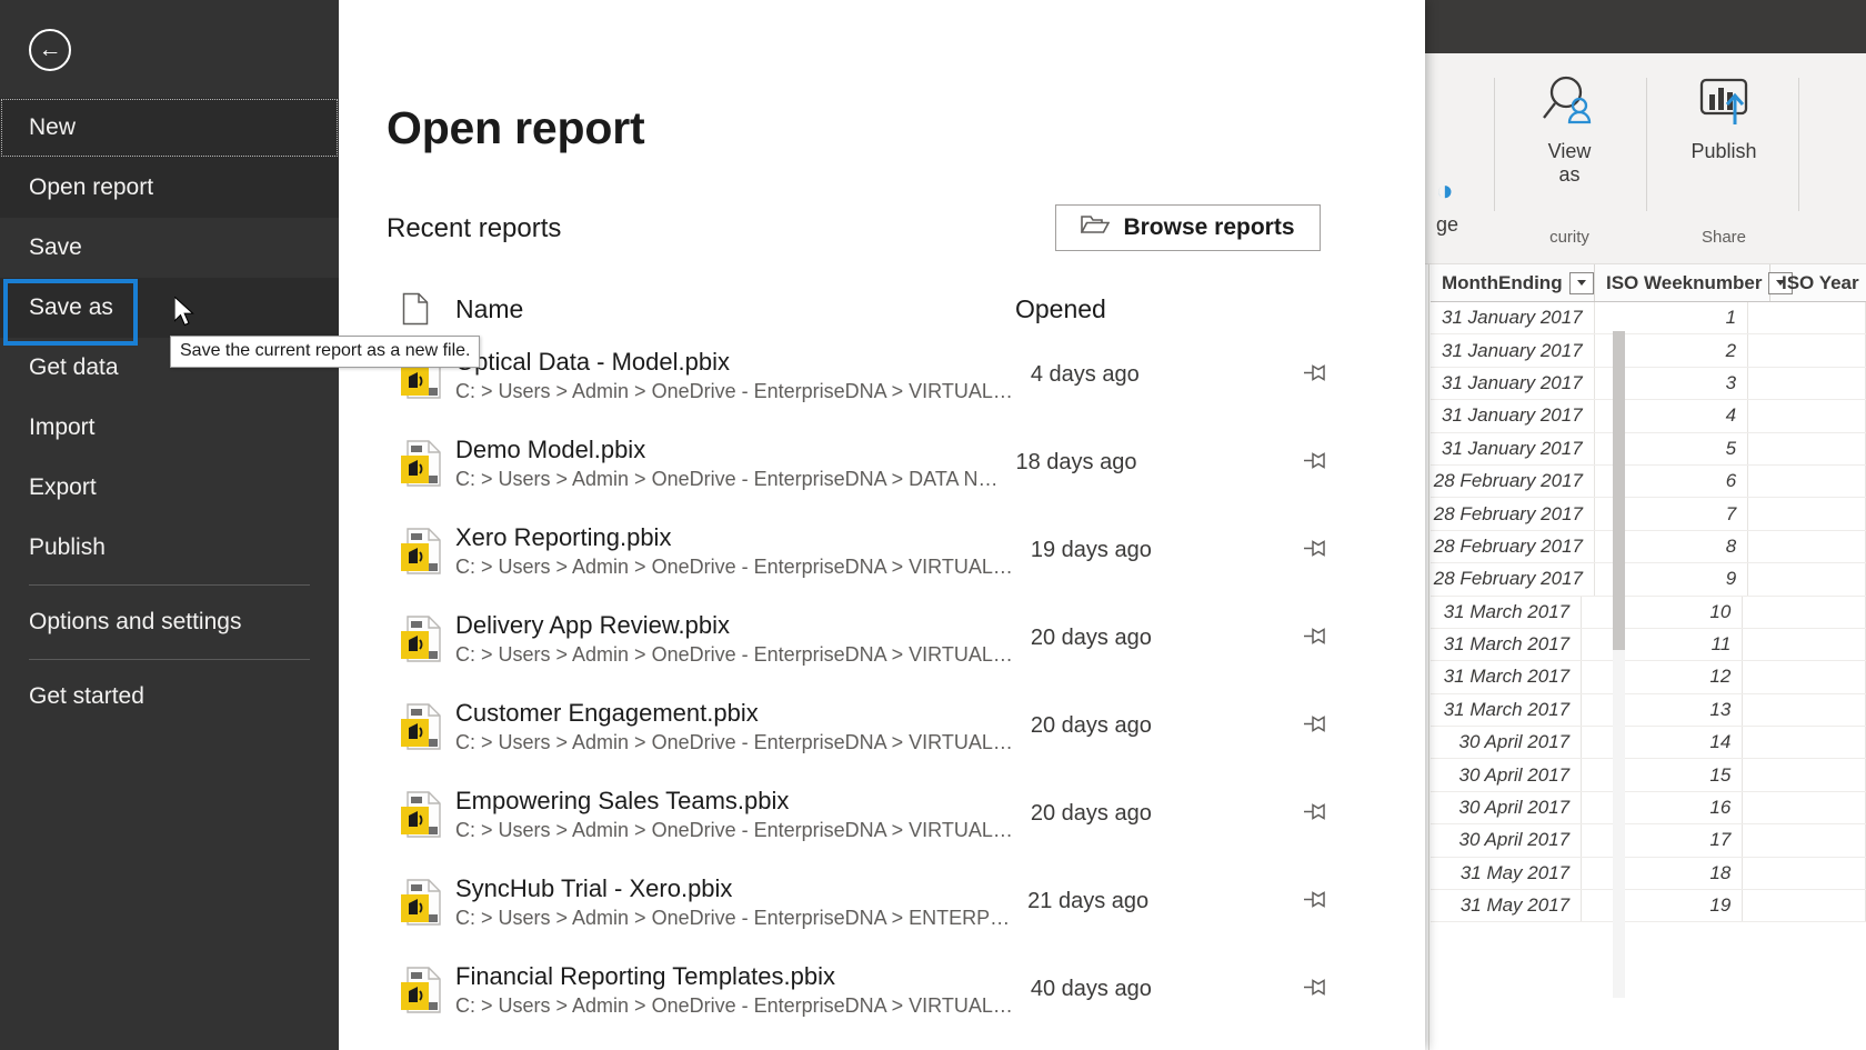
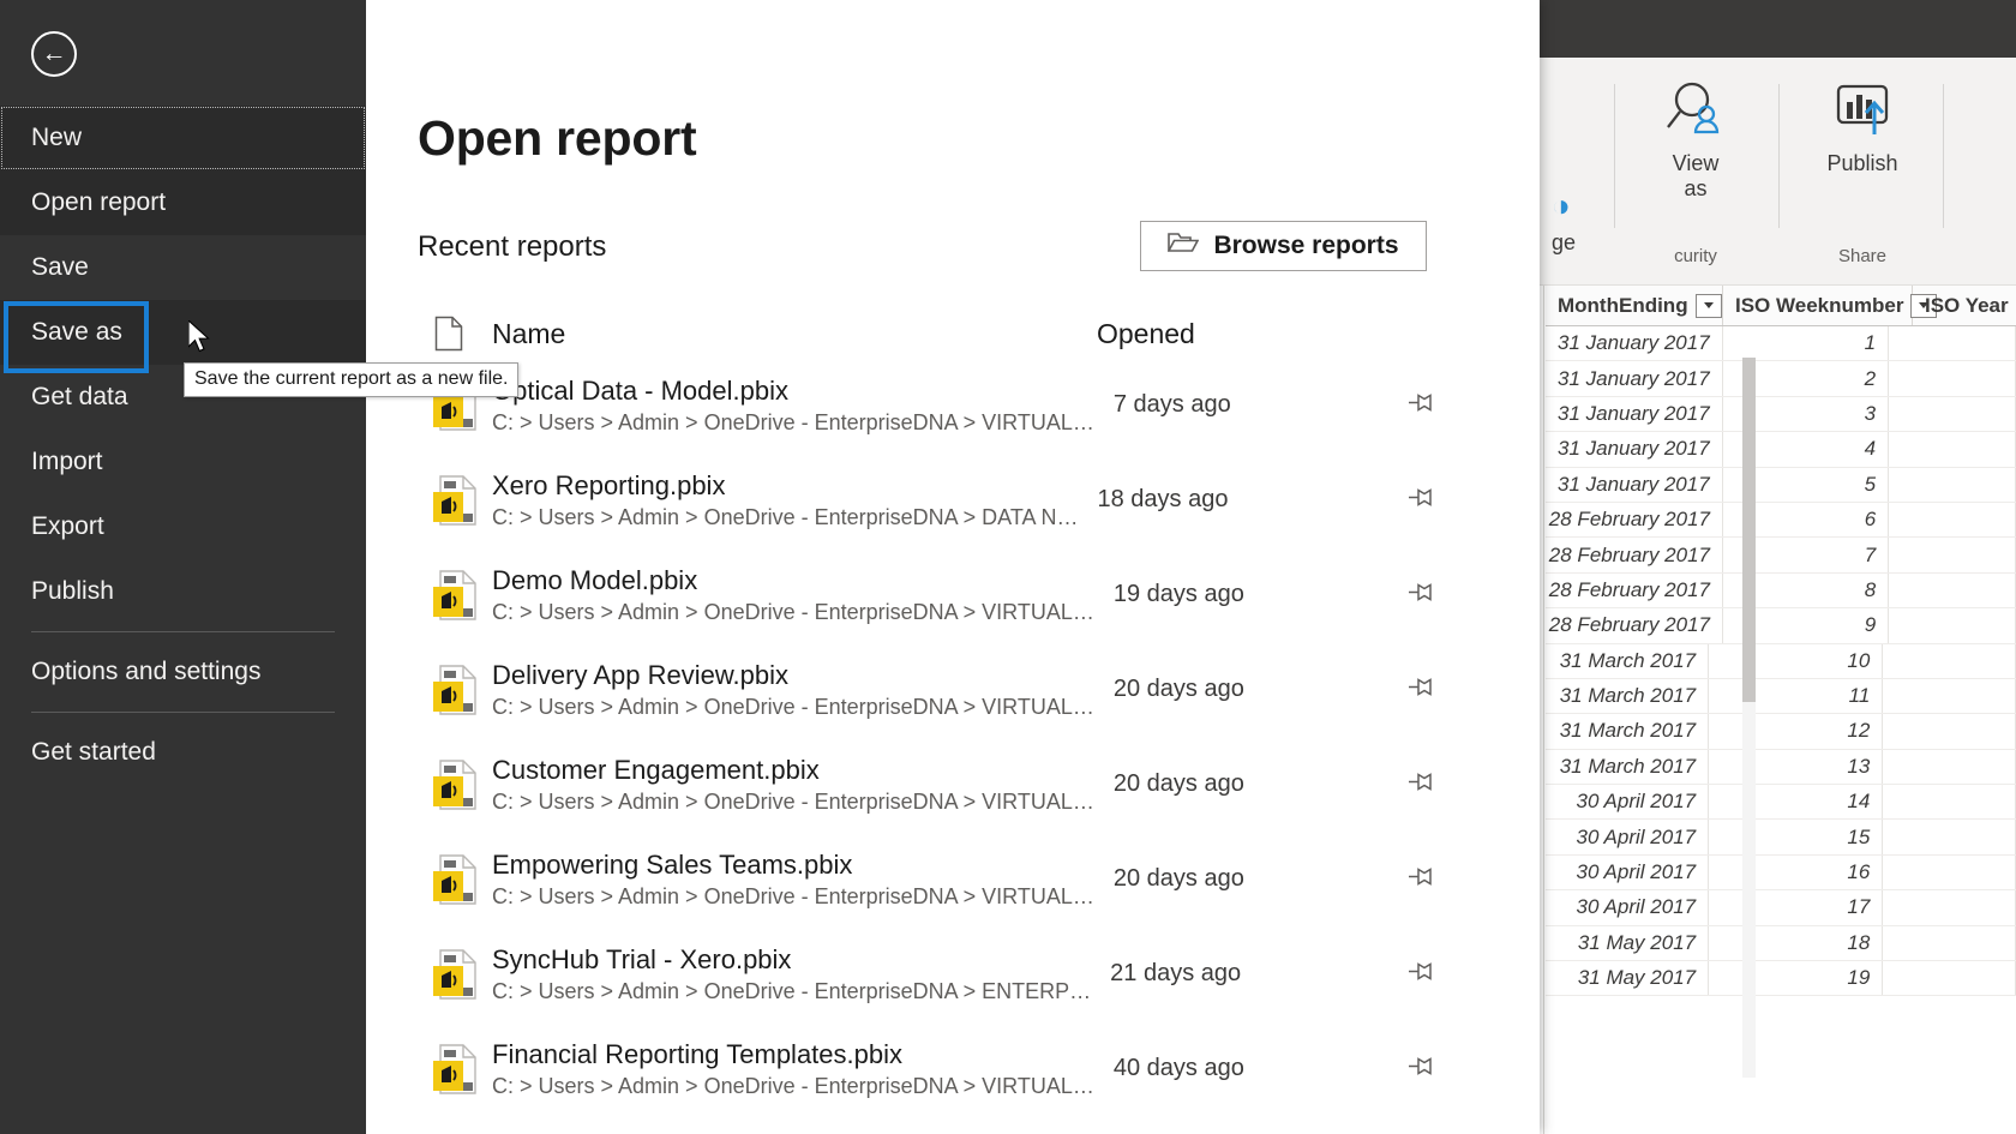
  ◑
  ge
  View
  as
  curity
  Publish
  Share
  MonthEnding
  ISO Weeknumber
  ISO Year
  31 January 2017
  1
  31 January 2017
  2
  31 January 2017
  3
  31 January 2017
  4
  31 January 2017
  5
  28 February 2017
  6
  28 February 2017
  7
  28 February 2017
  8
  28 February 2017
  9
  31 March 2017
  10
  31 March 2017
  11
  31 March 2017
  12
  31 March 2017
  13
  30 April 2017
  14
  30 April 2017
  15
  30 April 2017
  16
  30 April 2017
  17
  31 May 2017
  18
  31 May 2017
  19
  ←
  New
  Open report
  Save
  Save as
  Get data
  Import
  Export
  Publish
  Options and settings
  Get started
  Save the current report as a new file.
  Open report
  Recent reports
  Browse reports
  Name
  Opened
  ptical Data - Model.pbix
  C: > Users > Admin > OneDrive - EnterpriseDNA > VIRTUAL…
- 4 days ago
+ 7 days ago
- Demo Model.pbix
+ Xero Reporting.pbix
  C: > Users > Admin > OneDrive - EnterpriseDNA > DATA N…
  18 days ago
- Xero Reporting.pbix
+ Demo Model.pbix
  C: > Users > Admin > OneDrive - EnterpriseDNA > VIRTUAL…
  19 days ago
  Delivery App Review.pbix
  C: > Users > Admin > OneDrive - EnterpriseDNA > VIRTUAL…
  20 days ago
  Customer Engagement.pbix
  C: > Users > Admin > OneDrive - EnterpriseDNA > VIRTUAL…
  20 days ago
  Empowering Sales Teams.pbix
  C: > Users > Admin > OneDrive - EnterpriseDNA > VIRTUAL…
  20 days ago
  SyncHub Trial - Xero.pbix
  C: > Users > Admin > OneDrive - EnterpriseDNA > ENTERP…
  21 days ago
  Financial Reporting Templates.pbix
  C: > Users > Admin > OneDrive - EnterpriseDNA > VIRTUAL…
  40 days ago
